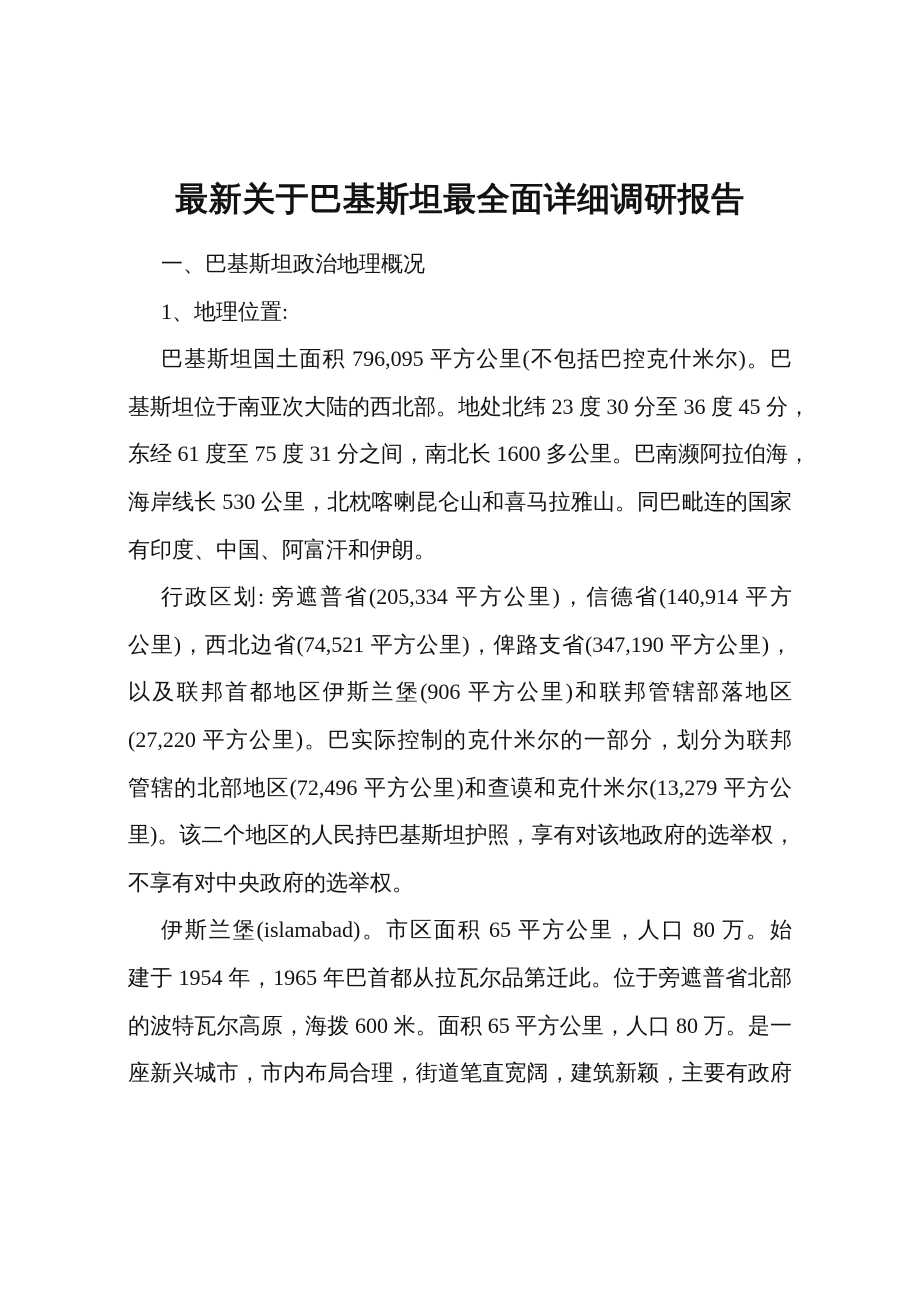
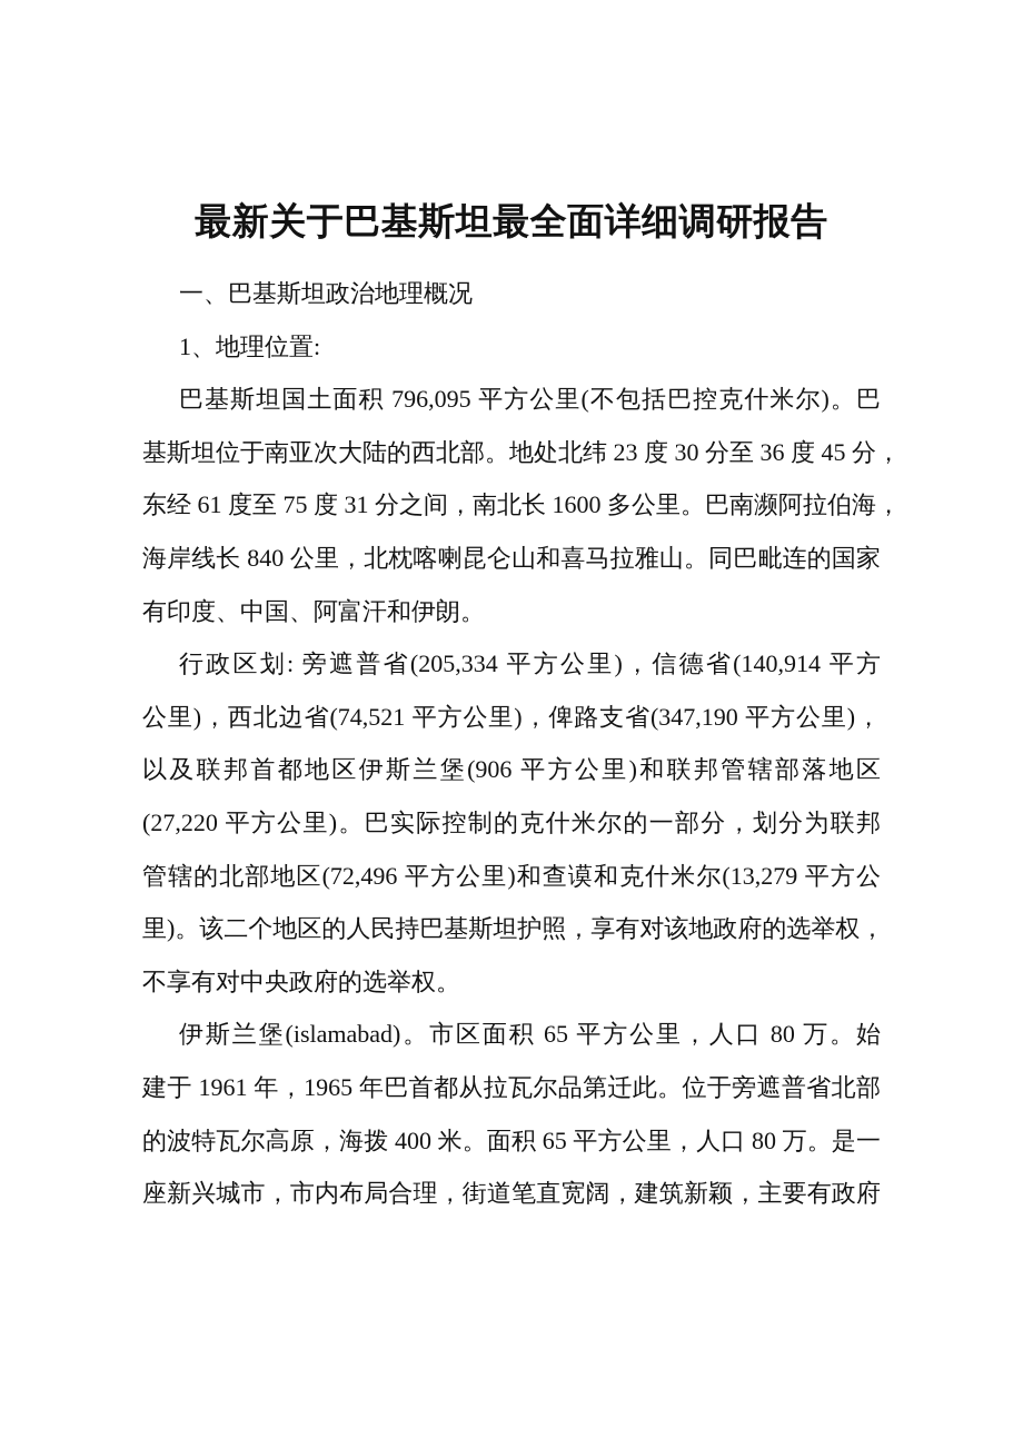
  最新关于巴基斯坦最全面详细调研报告
  一、巴基斯坦政治地理概况
  1、地理位置:
  巴基斯坦国土面积 796,095 平方公里(不包括巴控克什米尔)。巴
  基斯坦位于南亚次大陆的西北部。地处北纬 23 度 30 分至 36 度 45 分，
  东经 61 度至 75 度 31 分之间，南北长 1600 多公里。巴南濒阿拉伯海，
- 海岸线长 530 公里，北枕喀喇昆仑山和喜马拉雅山。同巴毗连的国家
+ 海岸线长 840 公里，北枕喀喇昆仑山和喜马拉雅山。同巴毗连的国家
  有印度、中国、阿富汗和伊朗。
  行政区划: 旁遮普省(205,334 平方公里)，信德省(140,914 平方
  公里)，西北边省(74,521 平方公里)，俾路支省(347,190 平方公里)，
  以及联邦首都地区伊斯兰堡(906 平方公里)和联邦管辖部落地区
  (27,220 平方公里)。巴实际控制的克什米尔的一部分，划分为联邦
  管辖的北部地区(72,496 平方公里)和查谟和克什米尔(13,279 平方公
  里)。该二个地区的人民持巴基斯坦护照，享有对该地政府的选举权，
  不享有对中央政府的选举权。
  伊斯兰堡(islamabad)。市区面积 65 平方公里，人口 80 万。始
- 建于 1954 年，1965 年巴首都从拉瓦尔品第迁此。位于旁遮普省北部
+ 建于 1961 年，1965 年巴首都从拉瓦尔品第迁此。位于旁遮普省北部
- 的波特瓦尔高原，海拨 600 米。面积 65 平方公里，人口 80 万。是一
+ 的波特瓦尔高原，海拨 400 米。面积 65 平方公里，人口 80 万。是一
  座新兴城市，市内布局合理，街道笔直宽阔，建筑新颖，主要有政府
